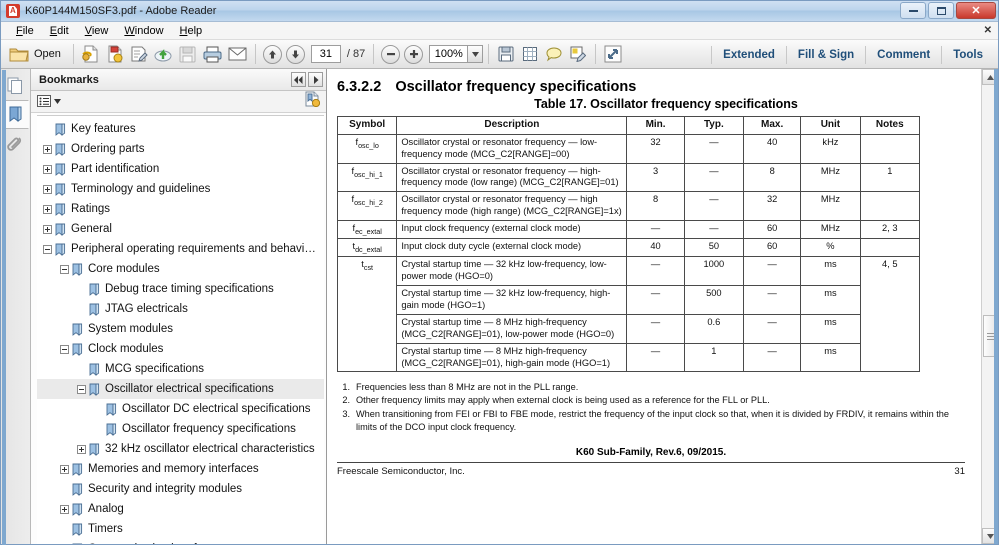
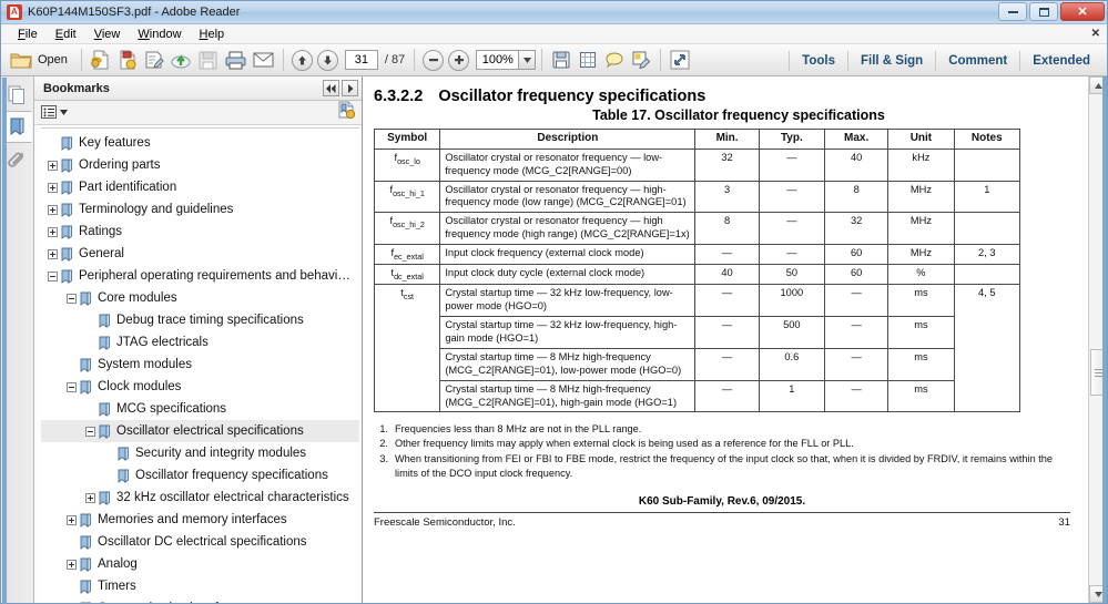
  K60P144M150SF3.pdf - Adobe Reader
  ✕
  File
  Edit
  View
  Window
  Help
  ✕
  Open
  31
  / 87
  100%
- Extended
+ Tools
  Fill & Sign
  Comment
- Tools
+ Extended
  Bookmarks
  Key features
  Ordering parts
  Part identification
  Terminology and guidelines
  Ratings
  General
  Peripheral operating requirements and behaviors
  Core modules
  Debug trace timing specifications
  JTAG electricals
  System modules
  Clock modules
  MCG specifications
  Oscillator electrical specifications
- Oscillator DC electrical specifications
+ Security and integrity modules
  Oscillator frequency specifications
  32 kHz oscillator electrical characteristics
  Memories and memory interfaces
- Security and integrity modules
+ Oscillator DC electrical specifications
  Analog
  Timers
  6.3.2.2
  Oscillator frequency specifications
  Table 17. Oscillator frequency specifications
  Symbol	Description	Min.	Typ.	Max.	Unit	Notes
  fosc_lo	Oscillator crystal or resonator frequency — low-frequency mode (MCG_C2[RANGE]=00)	32	—	40	kHz
  fosc_hi_1	Oscillator crystal or resonator frequency — high-frequency mode (low range) (MCG_C2[RANGE]=01)	3	—	8	MHz	1
  fosc_hi_2	Oscillator crystal or resonator frequency — high frequency mode (high range) (MCG_C2[RANGE]=1x)	8	—	32	MHz
  fec_extal	Input clock frequency (external clock mode)	—	—	60	MHz	2, 3
  tdc_extal	Input clock duty cycle (external clock mode)	40	50	60	%
  tcst	Crystal startup time — 32 kHz low-frequency, low-power mode (HGO=0)	—	1000	—	ms	4, 5
  Crystal startup time — 32 kHz low-frequency, high-gain mode (HGO=1)	—	500	—	ms
  Crystal startup time — 8 MHz high-frequency (MCG_C2[RANGE]=01), low-power mode (HGO=0)	—	0.6	—	ms
  Crystal startup time — 8 MHz high-frequency (MCG_C2[RANGE]=01), high-gain mode (HGO=1)	—	1	—	ms
  1.
  Frequencies less than 8 MHz are not in the PLL range.
  2.
  Other frequency limits may apply when external clock is being used as a reference for the FLL or PLL.
  3.
  When transitioning from FEI or FBI to FBE mode, restrict the frequency of the input clock so that, when it is divided by FRDIV, it remains within the limits of the DCO input clock frequency.
  K60 Sub-Family, Rev.6, 09/2015.
  Freescale Semiconductor, Inc.
  31
